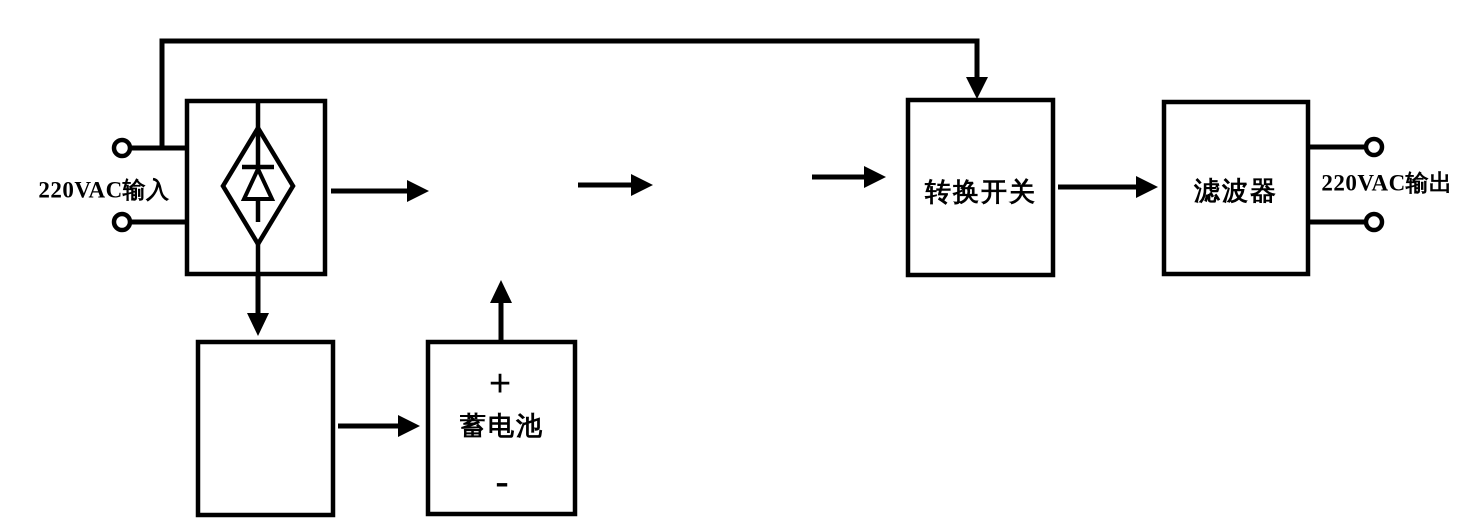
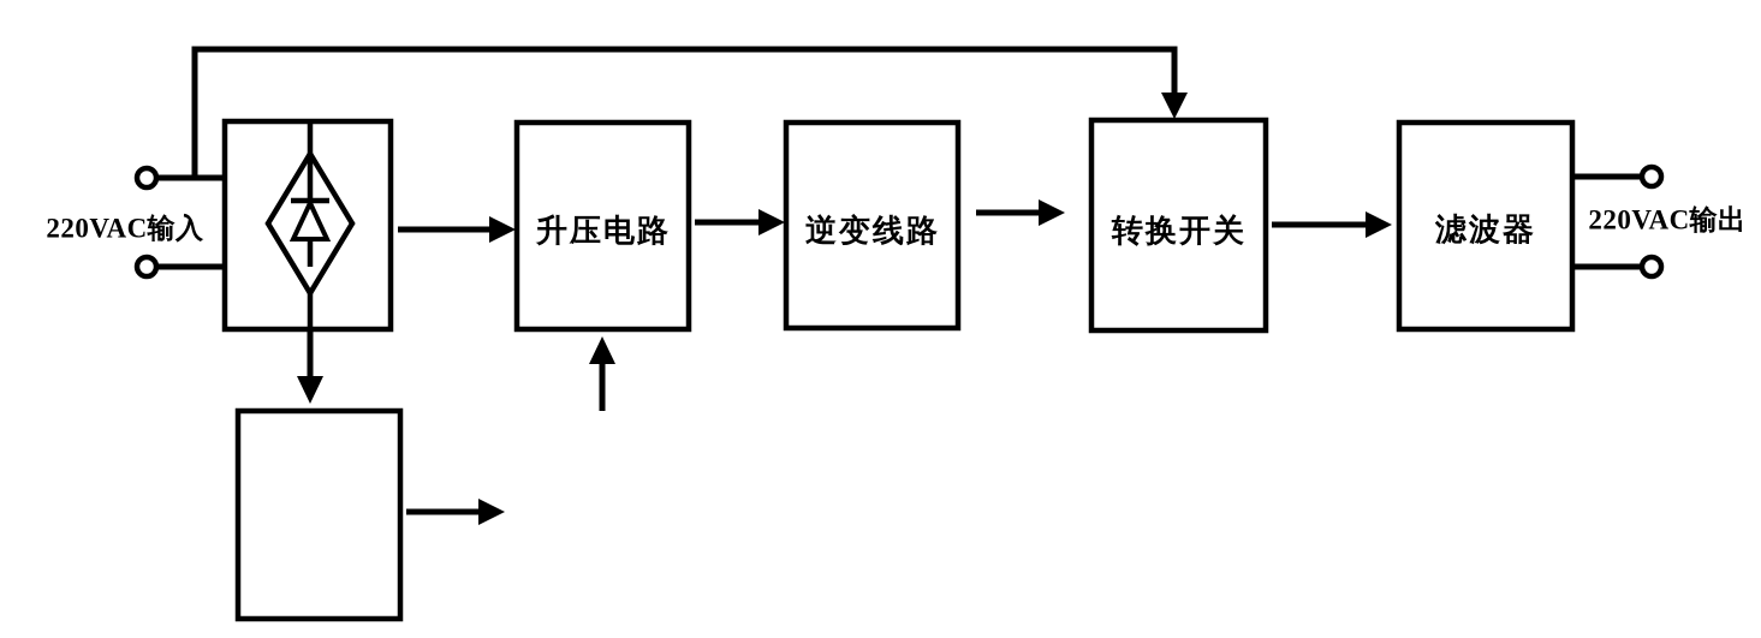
  220VAC输入
+ 升压电路
+ 逆变线路
  转换开关
  滤波器
- +
- 蓄电池
- -
  220VAC输出
